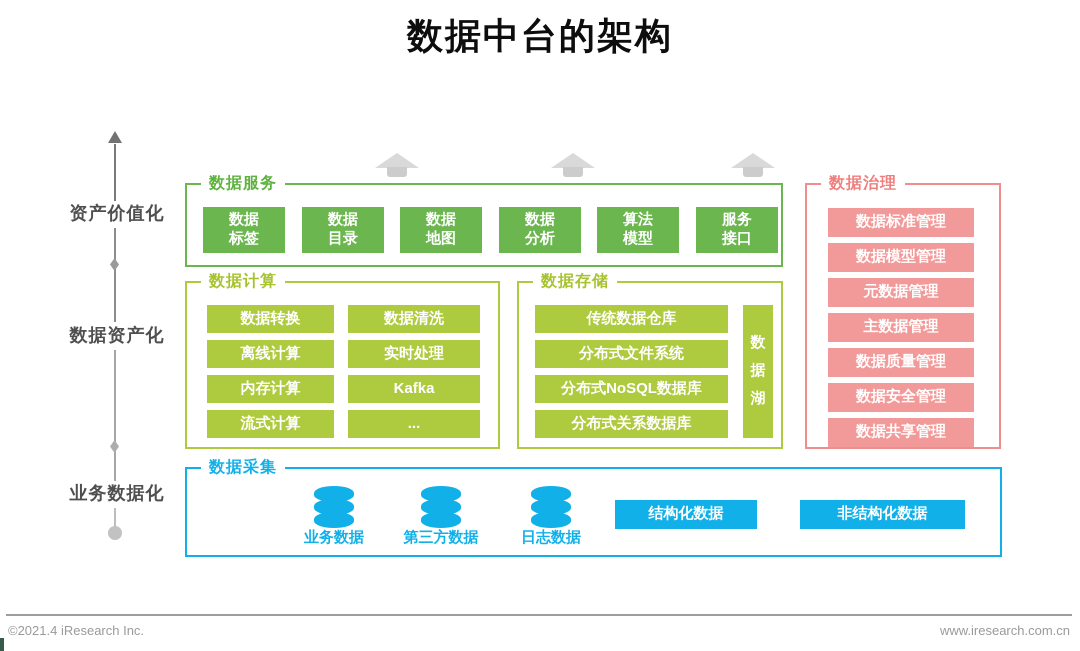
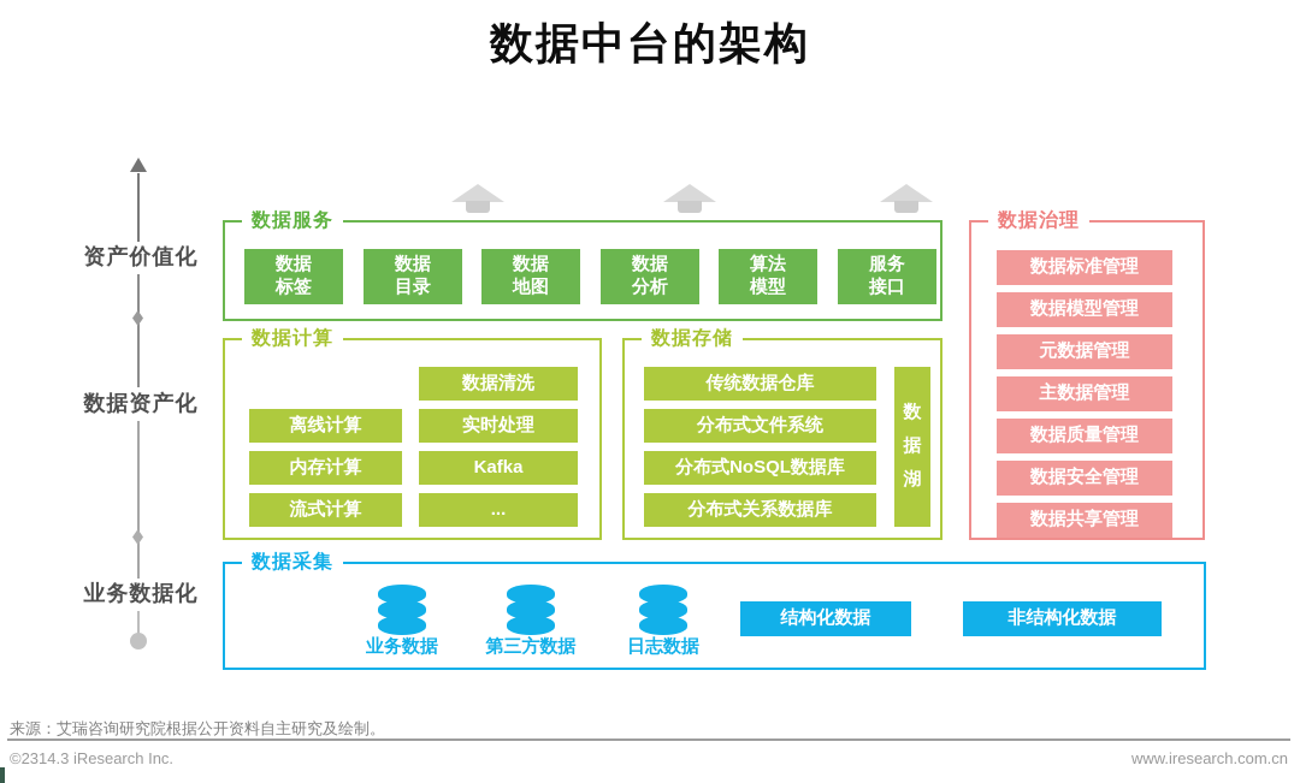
  数据中台的架构
  资产价值化
  数据资产化
  业务数据化
  数据服务
  数据
  标签
  数据
  目录
  数据
  地图
  数据
  分析
  算法
  模型
  服务
  接口
  数据计算
- 数据转换
  数据清洗
  离线计算
  实时处理
  内存计算
  Kafka
  流式计算
  ...
  数据存储
  传统数据仓库
  分布式文件系统
  分布式NoSQL数据库
  分布式关系数据库
  数
  据
  湖
  数据治理
  数据标准管理
  数据模型管理
  元数据管理
  主数据管理
  数据质量管理
  数据安全管理
  数据共享管理
  数据采集
  业务数据
  第三方数据
  日志数据
  结构化数据
  非结构化数据
+ 来源：艾瑞咨询研究院根据公开资料自主研究及绘制。
- ©2021.4 iResearch Inc.
+ ©2314.3 iResearch Inc.
  www.iresearch.com.cn
